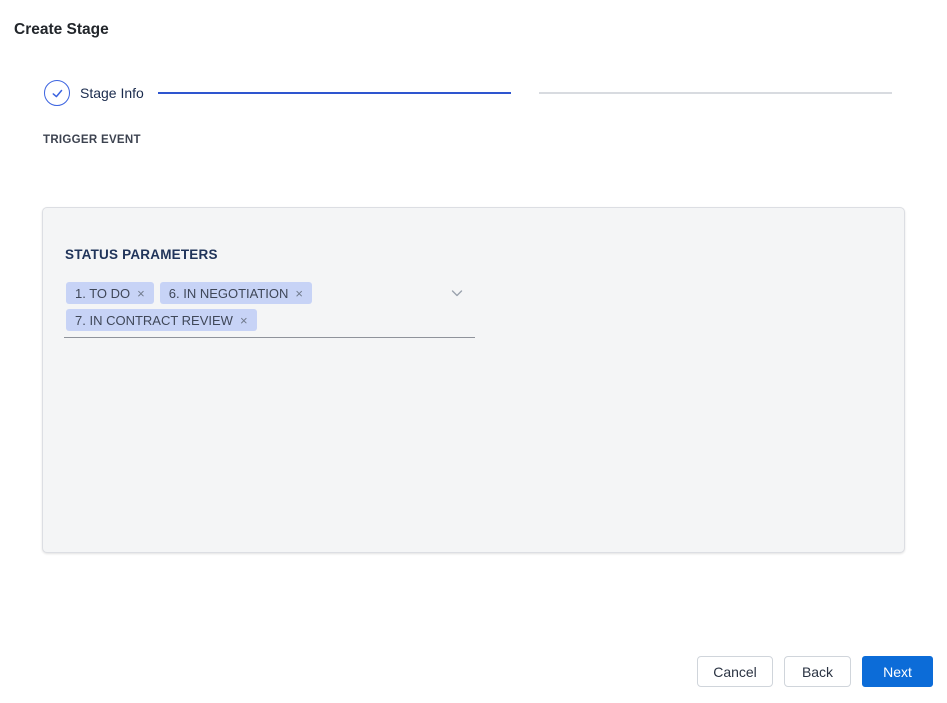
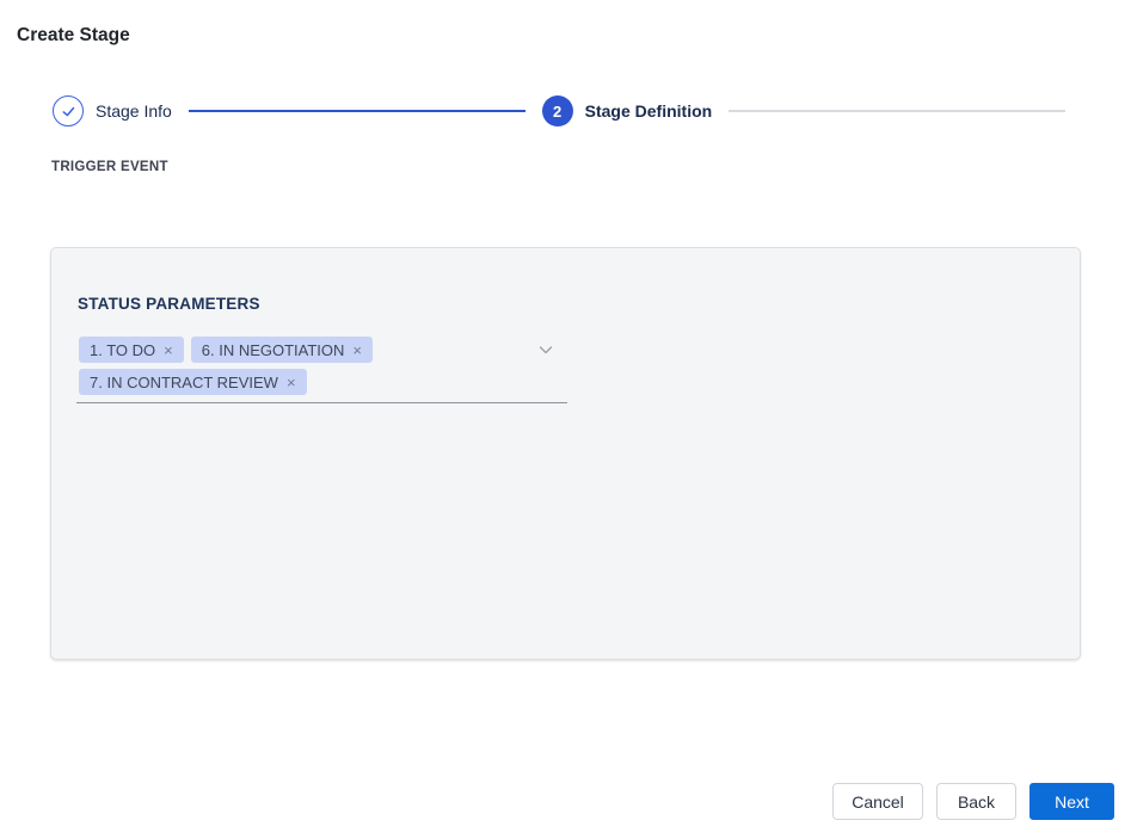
  Create Stage
  Stage Info
+ 2
+ Stage Definition
  TRIGGER EVENT
  STATUS PARAMETERS
  1. TO DO
  ×
  6. IN NEGOTIATION
  ×
  7. IN CONTRACT REVIEW
  ×
  Cancel
  Back
  Next
